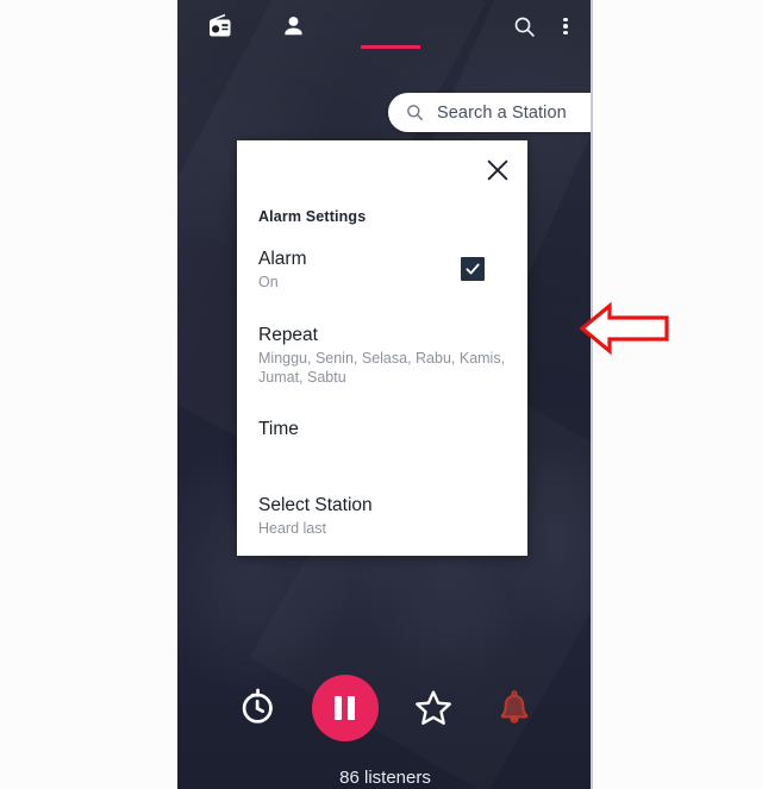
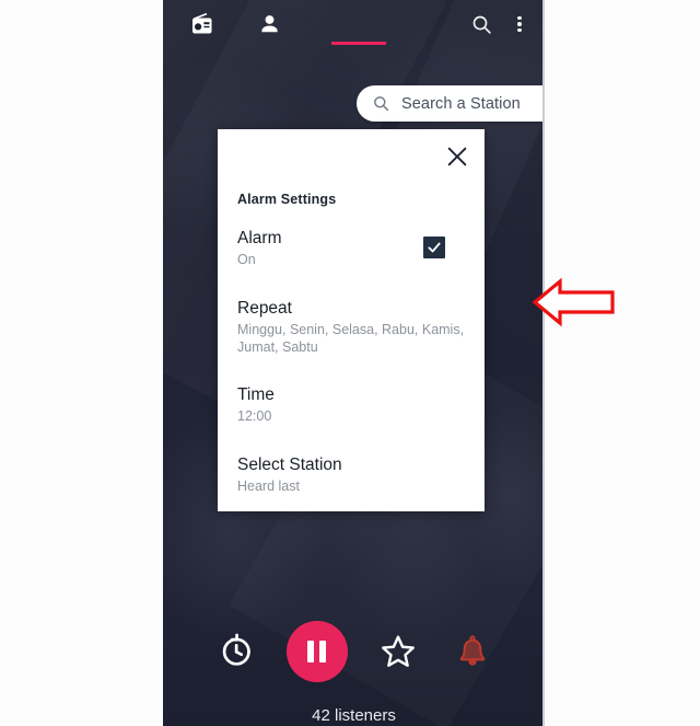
  Search a Station
  Alarm Settings
  Alarm
  On
  Repeat
  Minggu, Senin, Selasa, Rabu, Kamis, Jumat, Sabtu
  Time
+ 12:00
  Select Station
  Heard last
- 86 listeners
+ 42 listeners
